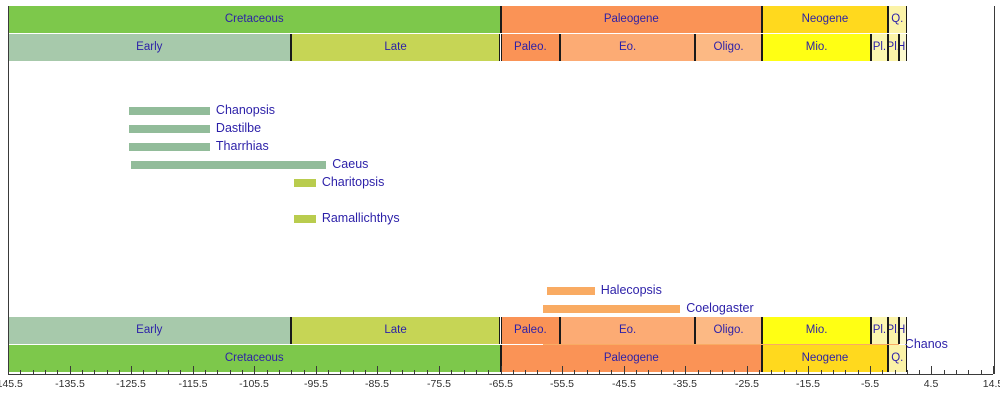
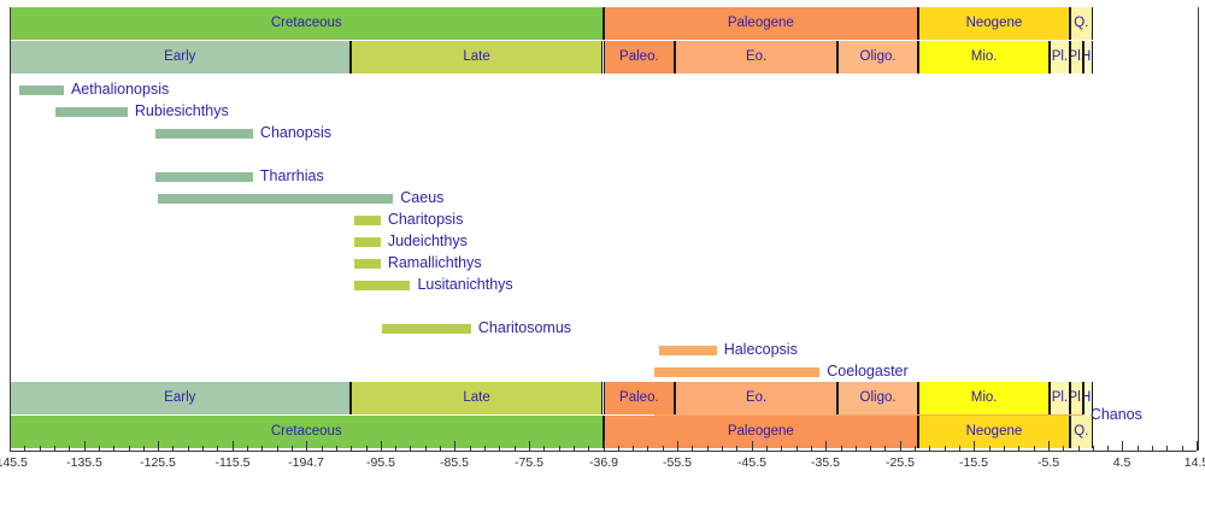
  Cretaceous
  Paleogene
  Neogene
  Q.
  Early
  Late
  Paleo.
  Eo.
  Oligo.
  Mio.
  Pl.
+ Aethalionopsis
+ Rubiesichthys
  Chanopsis
- Dastilbe
  Tharrhias
  Caeus
  Charitopsis
+ Judeichthys
  Ramallichthys
+ Lusitanichthys
+ Charitosomus
  Halecopsis
  Coelogaster
  Chanos
  Early
  Late
  Paleo.
  Eo.
  Oligo.
  Mio.
  Pl.
  Cretaceous
  Paleogene
  Neogene
  Q.
  -135.5
  -125.5
  -115.5
- -105.5
+ -194.7
  -95.5
  -85.5
  -75.5
- -65.5
+ -36.9
  -55.5
  -45.5
  -35.5
  -25.5
  -15.5
  -5.5
  4.5
  14.
